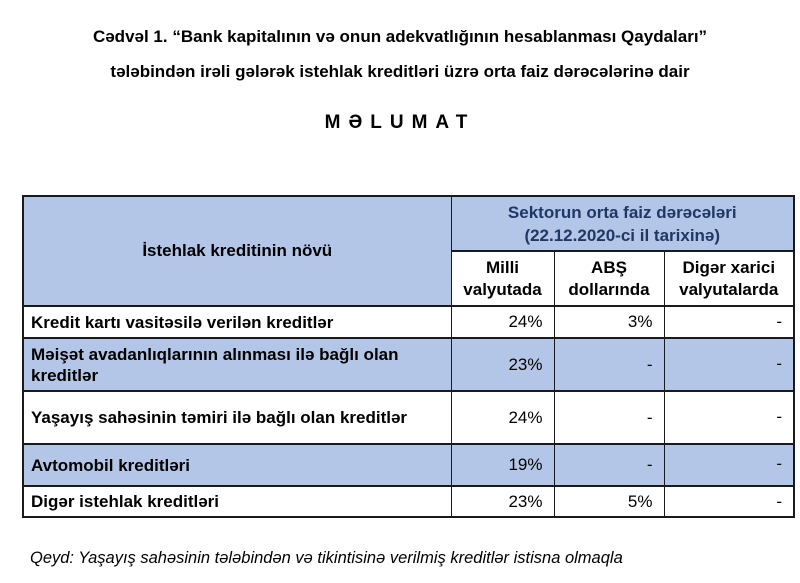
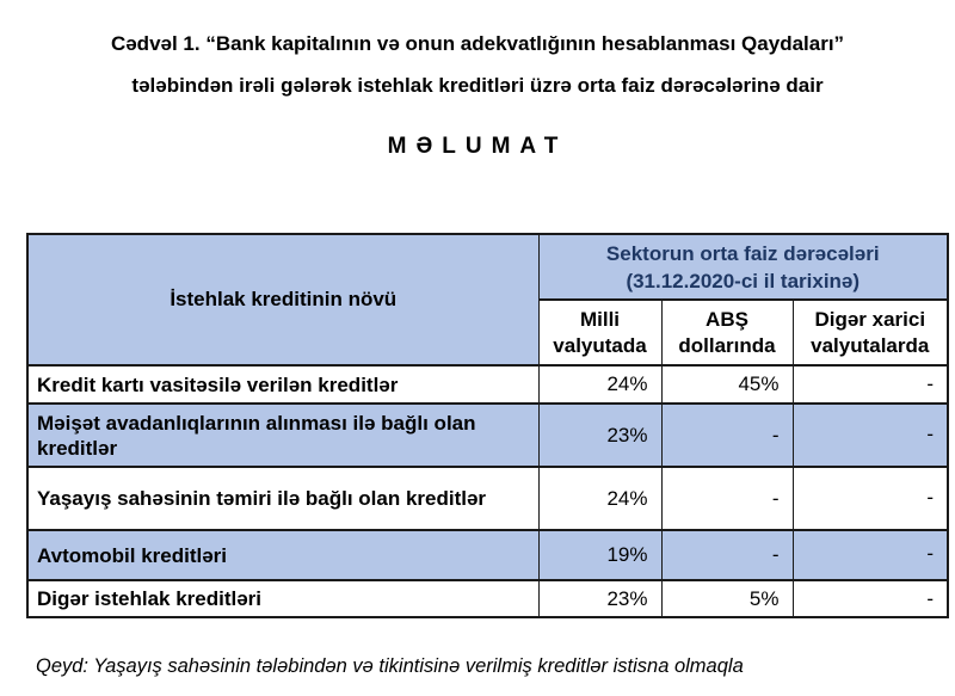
  Cədvəl 1. “Bank kapitalının və onun adekvatlığının hesablanması Qaydaları”
  tələbindən irəli gələrək istehlak kreditləri üzrə orta faiz dərəcələrinə dair
  MƏLUMAT
- İstehlak kreditinin növü	Sektorun orta faiz dərəcələri (22.12.2020-ci il tarixinə)
+ İstehlak kreditinin növü	Sektorun orta faiz dərəcələri (31.12.2020-ci il tarixinə)
  Milli valyutada	ABŞ dollarında	Digər xarici valyutalarda
- Kredit kartı vasitəsilə verilən kreditlər	24%	3%	-
+ Kredit kartı vasitəsilə verilən kreditlər	24%	45%	-
  Məişət avadanlıqlarının alınması ilə bağlı olan kreditlər	23%	-	-
  Yaşayış sahəsinin təmiri ilə bağlı olan kreditlər	24%	-	-
  Avtomobil kreditləri	19%	-	-
  Digər istehlak kreditləri	23%	5%	-
  Qeyd: Yaşayış sahəsinin tələbindən və tikintisinə verilmiş kreditlər istisna olmaqla
